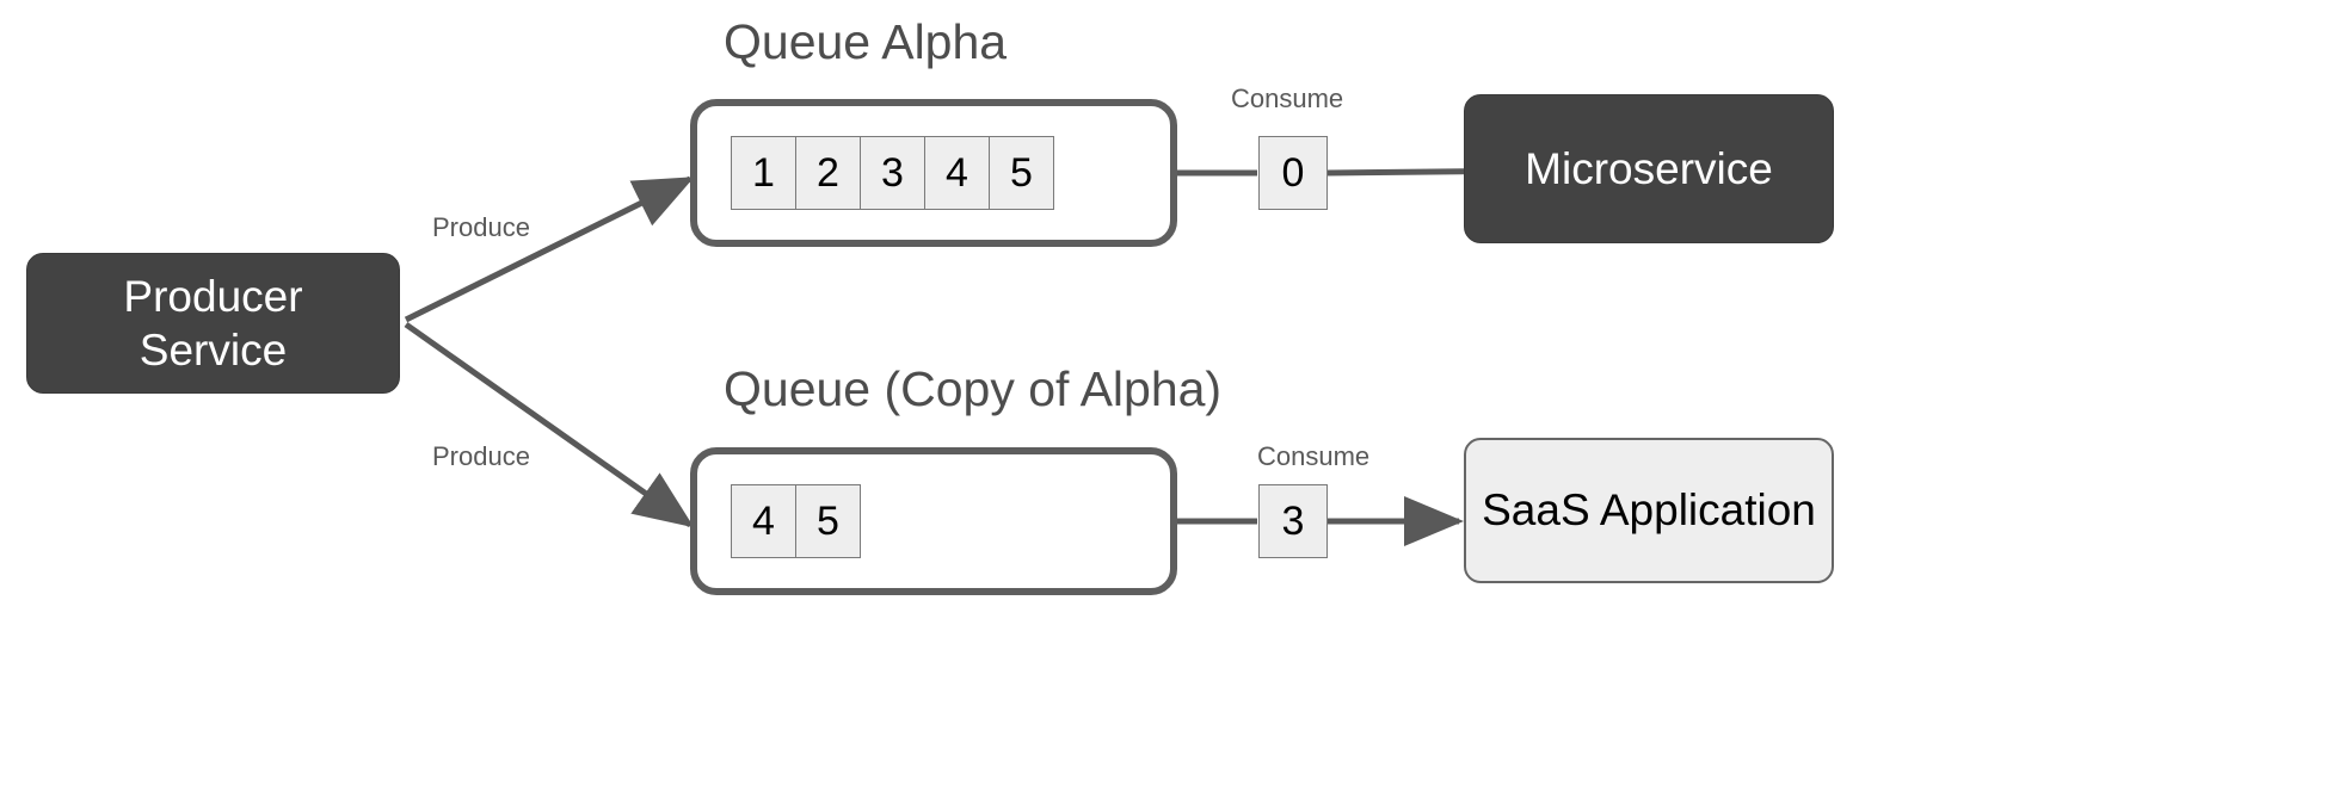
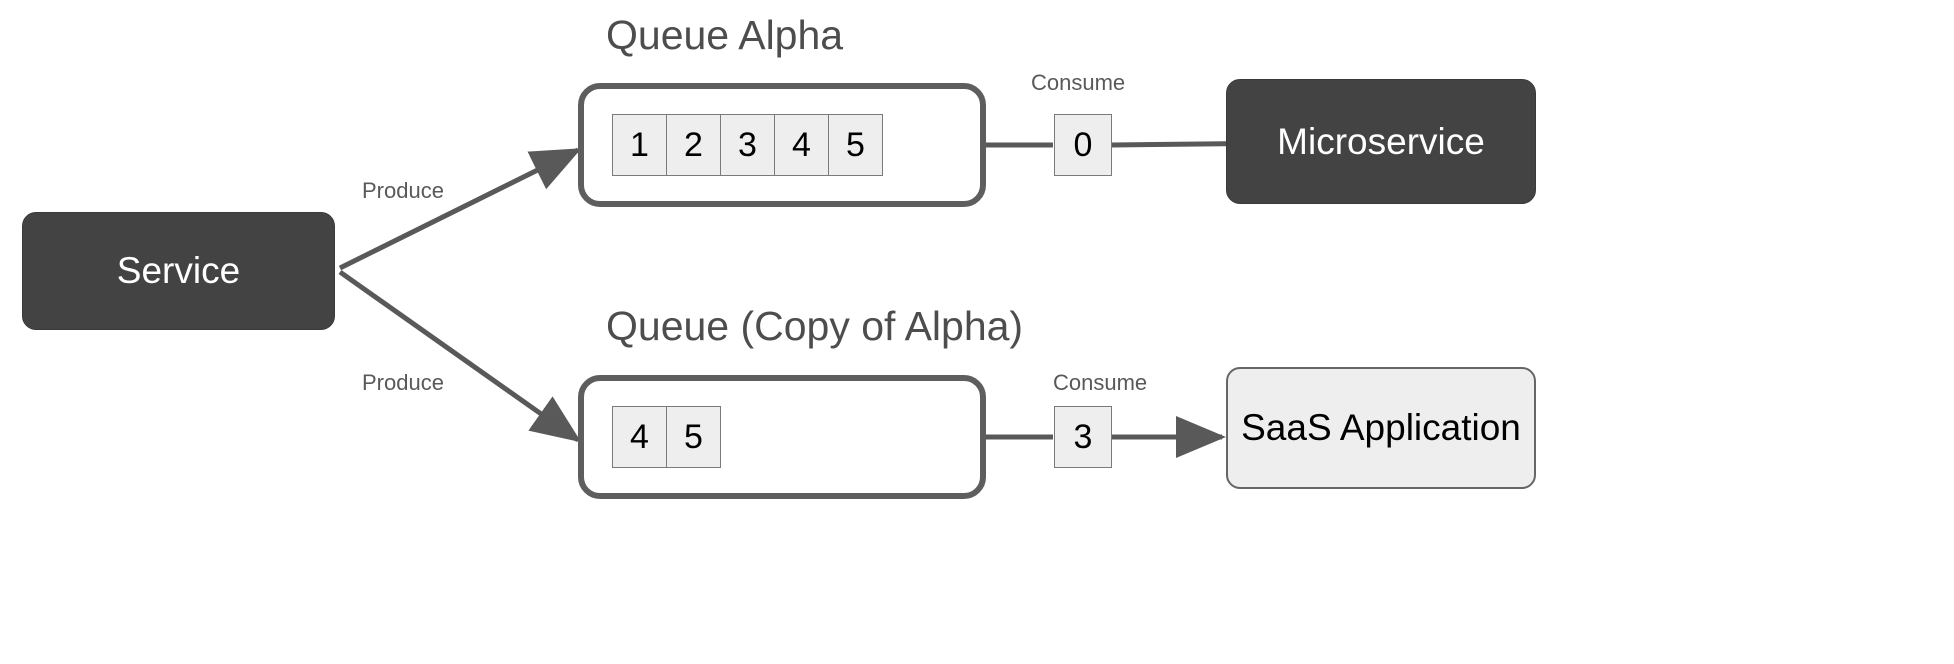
- Producer
  Service
  Produce
  Produce
  Queue Alpha
  1
  2
  3
  4
  5
  Consume
  0
  Microservice
  Queue (Copy of Alpha)
  4
  5
  Consume
  3
  SaaS Application
